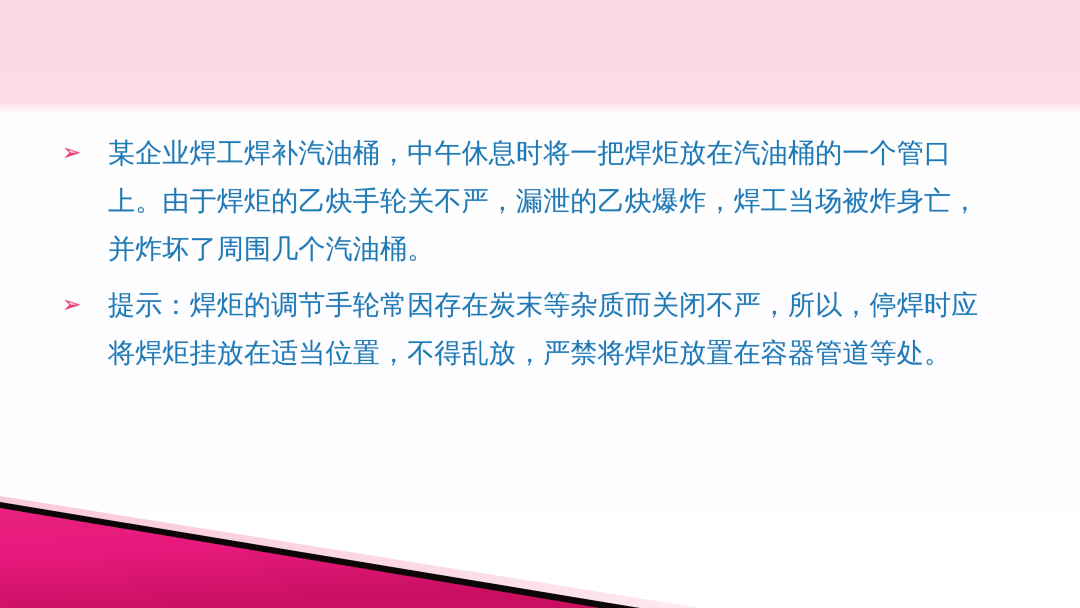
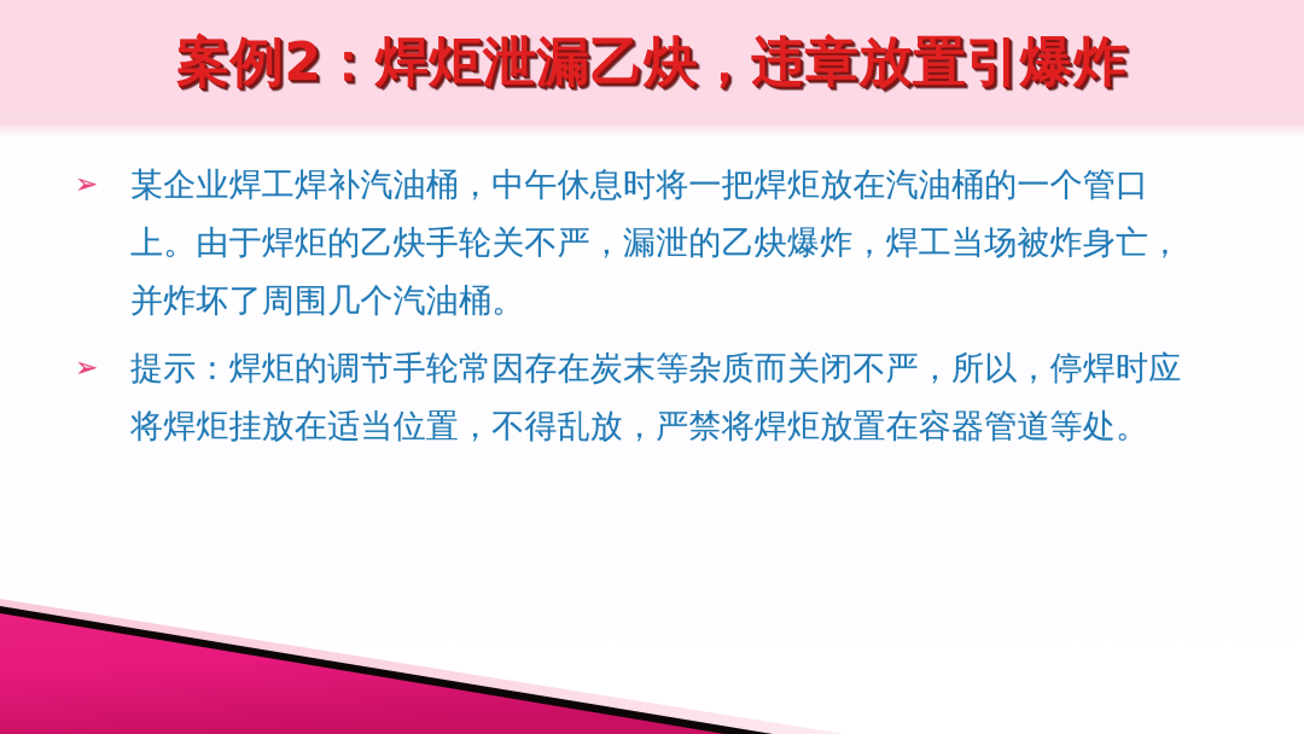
+ 案例2：焊炬泄漏乙炔，违章放置引爆炸
  ➢
  某企业焊工焊补汽油桶，中午休息时将一把焊炬放在汽油桶的一个管口上。由于焊炬的乙炔手轮关不严，漏泄的乙炔爆炸，焊工当场被炸身亡，并炸坏了周围几个汽油桶。
  ➢
  提示：焊炬的调节手轮常因存在炭末等杂质而关闭不严，所以，停焊时应将焊炬挂放在适当位置，不得乱放，严禁将焊炬放置在容器管道等处。
